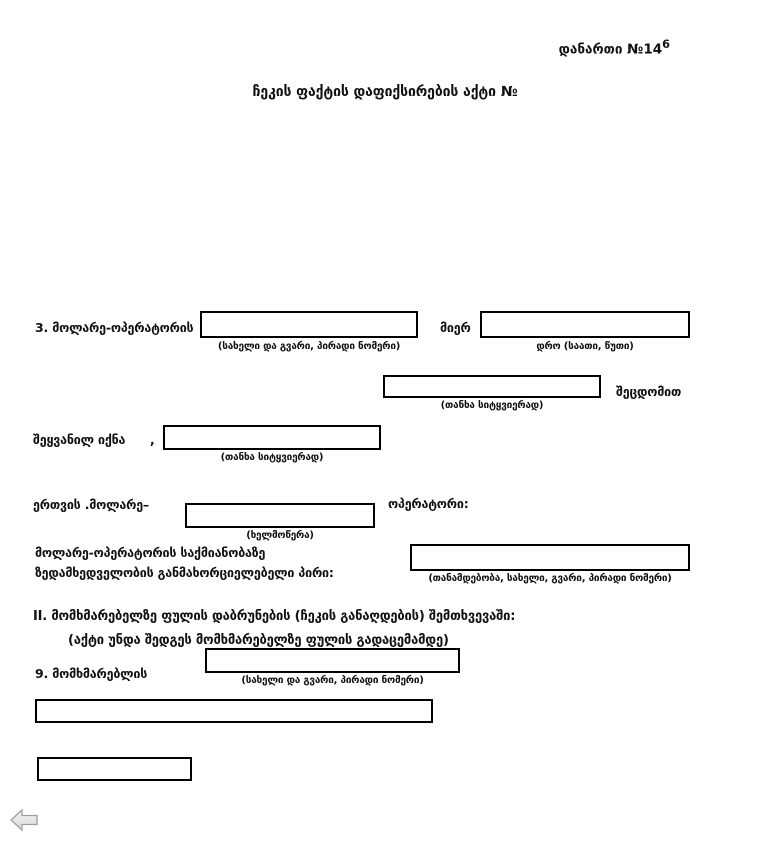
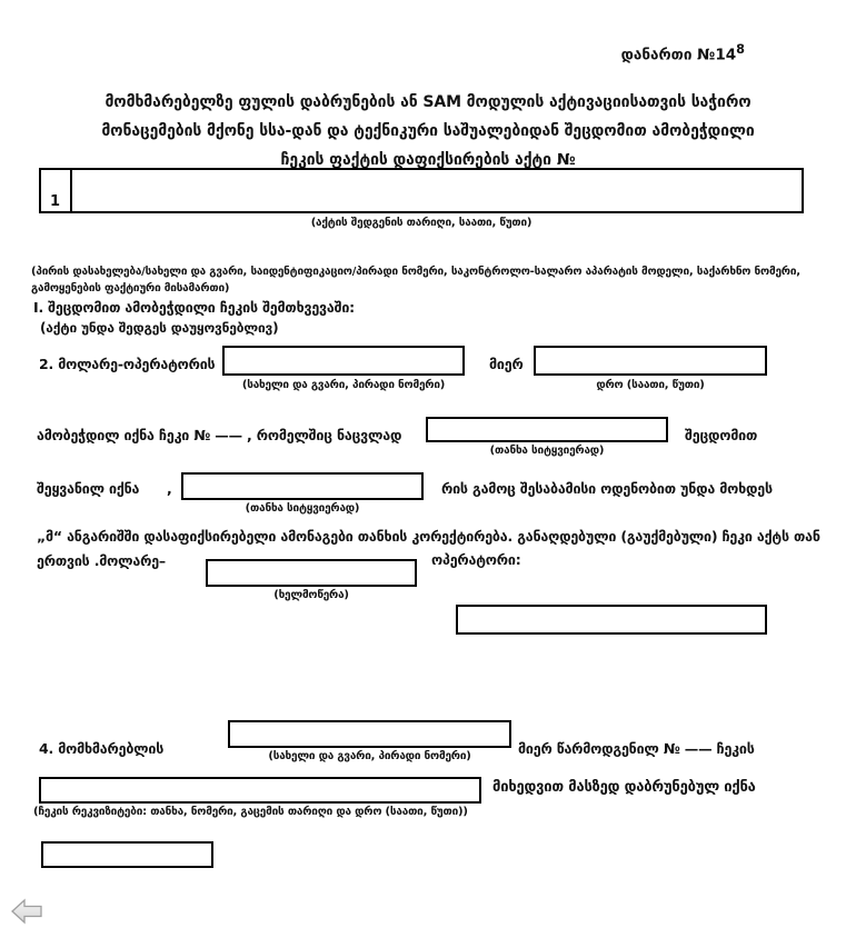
- დანართი №146
+ დანართი №148
+ მომხმარებელზე ფულის დაბრუნების ან SAM მოდულის აქტივაციისათვის საჭირო
+ მონაცემების მქონე სსა-დან და ტექნიკური საშუალებიდან შეცდომით ამობეჭდილი
  ჩეკის ფაქტის დაფიქსირების აქტი №
+ 1
+ (აქტის შედგენის თარიღი, საათი, წუთი)
+ (პირის დასახელება/სახელი და გვარი, საიდენტიფიკაციო/პირადი ნომერი, საკონტროლო-სალარო აპარატის მოდელი, საქარხნო ნომერი, გამოყენების ფაქტიური მისამართი)
+ I. შეცდომით ამობეჭდილი ჩეკის შემთხვევაში:
+ (აქტი უნდა შედგეს დაუყოვნებლივ)
- 3. მოლარე-ოპერატორის
+ 2. მოლარე-ოპერატორის
  (სახელი და გვარი, პირადი ნომერი)
  მიერ
  დრო (საათი, წუთი)
+ ამობეჭდილ იქნა ჩეკი № —— , რომელშიც ნაცვლად
  (თანხა სიტყვიერად)
  შეცდომით
  შეყვანილ იქნა
  ,
  (თანხა სიტყვიერად)
+ რის გამოც შესაბამისი ოდენობით უნდა მოხდეს
+ „მ“ ანგარიშში დასაფიქსირებელი ამონაგები თანხის კორექტირება. განაღდებული (გაუქმებული) ჩეკი აქტს თან
  ერთვის .მოლარე–
  (ხელმოწერა)
  ოპერატორი:
- მოლარე-ოპერატორის საქმიანობაზე
- ზედამხედველობის განმახორციელებელი პირი:
- (თანამდებობა, სახელი, გვარი, პირადი ნომერი)
- II. მომხმარებელზე ფულის დაბრუნების (ჩეკის განაღდების) შემთხვევაში:
- (აქტი უნდა შედგეს მომხმარებელზე ფულის გადაცემამდე)
- 9. მომხმარებლის
+ 4. მომხმარებლის
  (სახელი და გვარი, პირადი ნომერი)
+ მიერ წარმოდგენილ № —— ჩეკის
+ (ჩეკის რეკვიზიტები: თანხა, ნომერი, გაცემის თარიღი და დრო (საათი, წუთი))
+ მიხედვით მასზედ დაბრუნებულ იქნა
